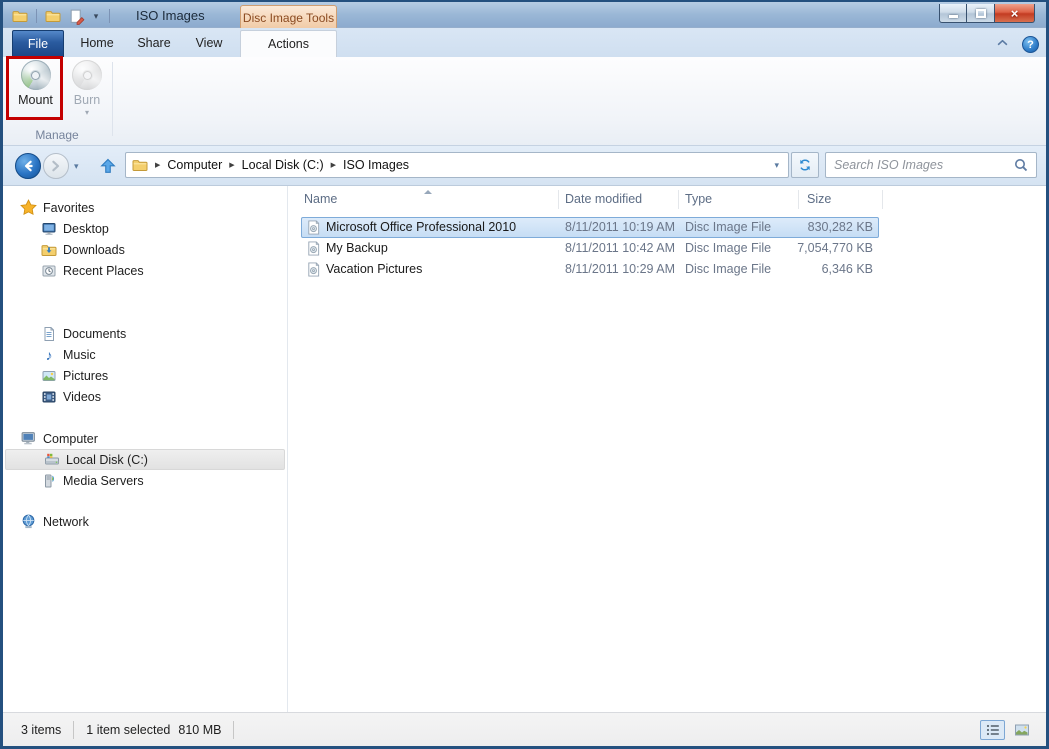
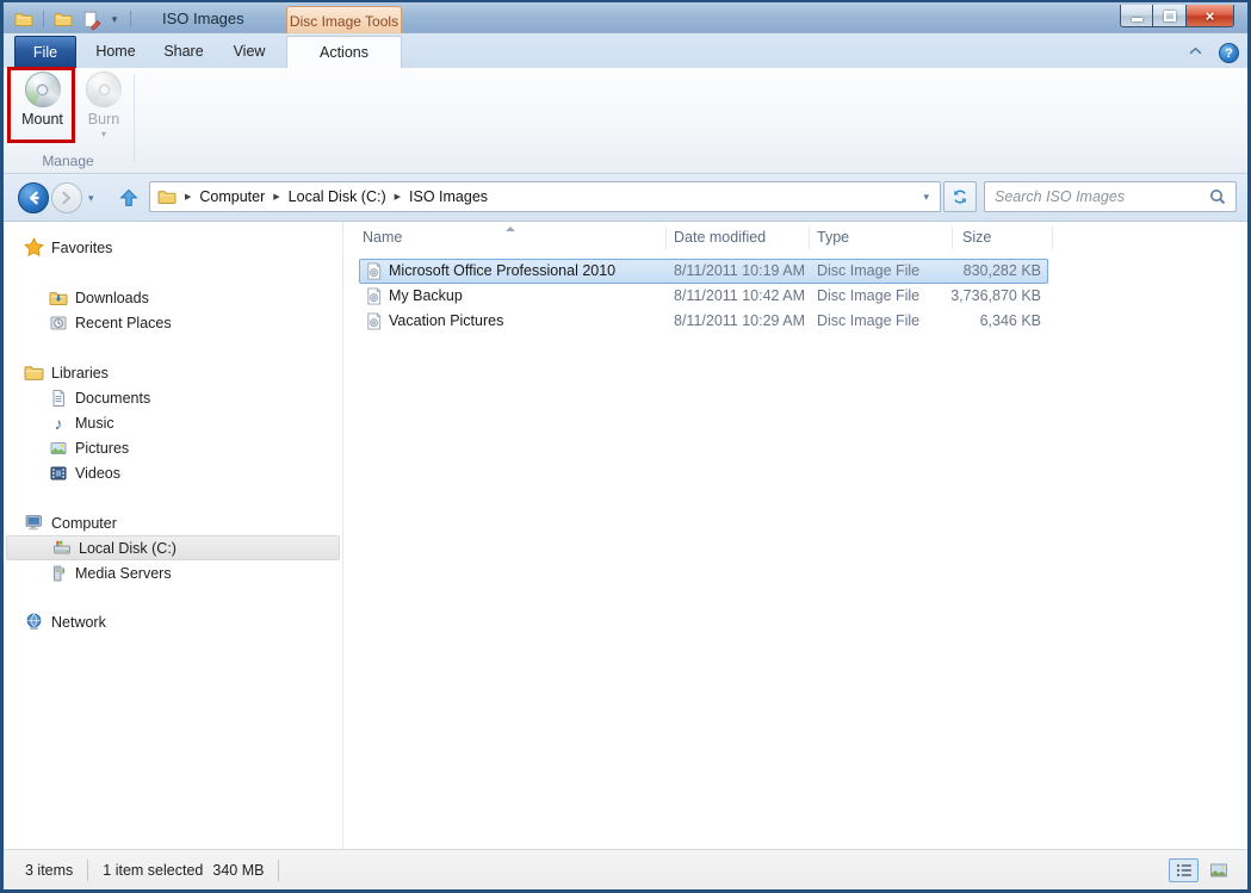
  ▾
  ISO Images
  Disc Image Tools
  ×
  File
  Home
  Share
  View
  Actions
  ?
  Mount
  Burn
  ▾
  Manage
  ▾
  Computer
  Local Disk (C:)
  ISO Images
  ▾
  Search ISO Images
  Favorites
- Desktop
  Downloads
  Recent Places
+ Libraries
  Documents
  ♪
  Music
  Pictures
  Videos
  Computer
  Local Disk (C:)
  Media Servers
  Network
  Name
  Date modified
  Type
  Size
  Microsoft Office Professional 2010
  8/11/2011 10:19 AM
  Disc Image File
  830,282 KB
  My Backup
  8/11/2011 10:42 AM
  Disc Image File
- 7,054,770 KB
+ 3,736,870 KB
  Vacation Pictures
  8/11/2011 10:29 AM
  Disc Image File
  6,346 KB
  3 items
  1 item selected
- 810 MB
+ 340 MB
